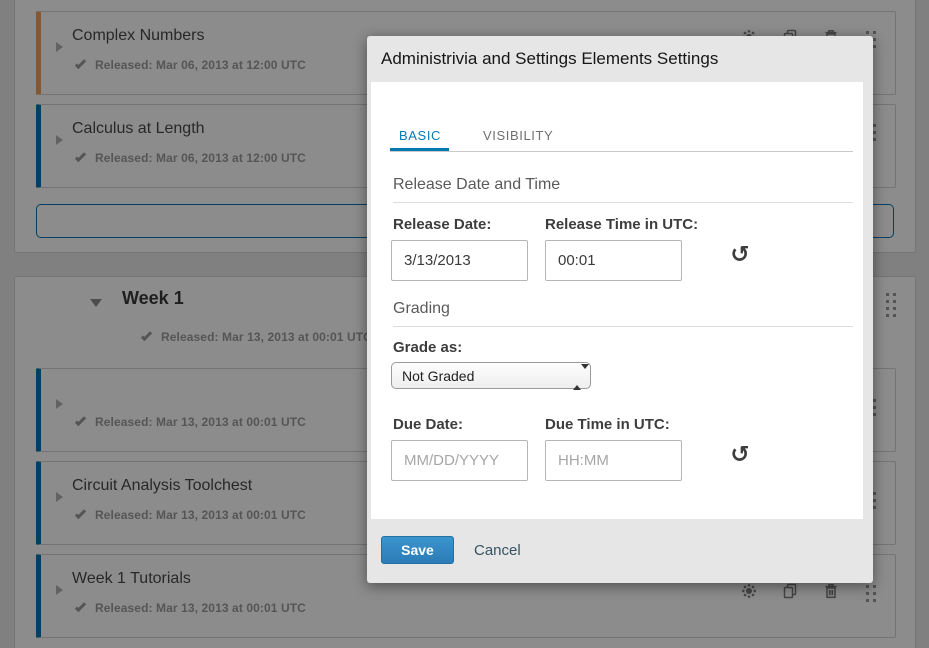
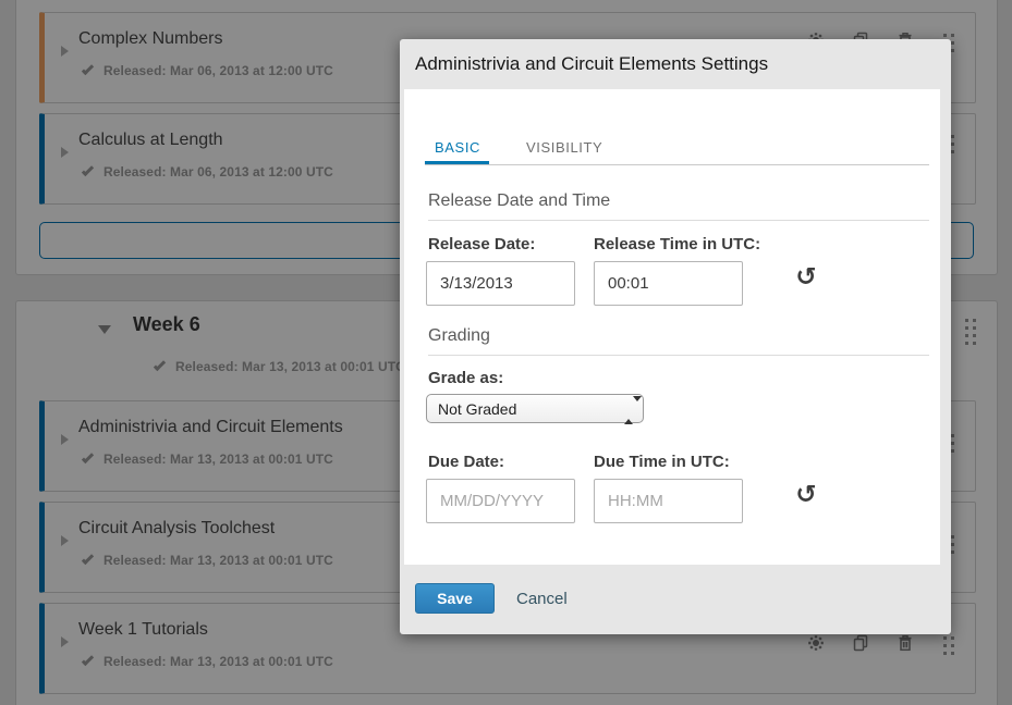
  Complex Numbers
  Released: Mar 06, 2013 at 12:00 UTC
  Calculus at Length
  Released: Mar 06, 2013 at 12:00 UTC
- Week 1
+ Week 6
  Released: Mar 13, 2013 at 00:01 UT
+ Administrivia and Circuit Elements
  Released: Mar 13, 2013 at 00:01 UTC
  Circuit Analysis Toolchest
  Released: Mar 13, 2013 at 00:01 UTC
  Week 1 Tutorials
  Released: Mar 13, 2013 at 00:01 UTC
- Administrivia and Settings Elements Settings
+ Administrivia and Circuit Elements Settings
  BASIC
  VISIBILITY
  Release Date and Time
  Release Date:
  Release Time in UTC:
  3/13/2013
  00:01
  Grading
  Grade as:
  Not Graded
  Due Date:
  Due Time in UTC:
  MM/DD/YYYY
  HH:MM
  Save
  Cancel
